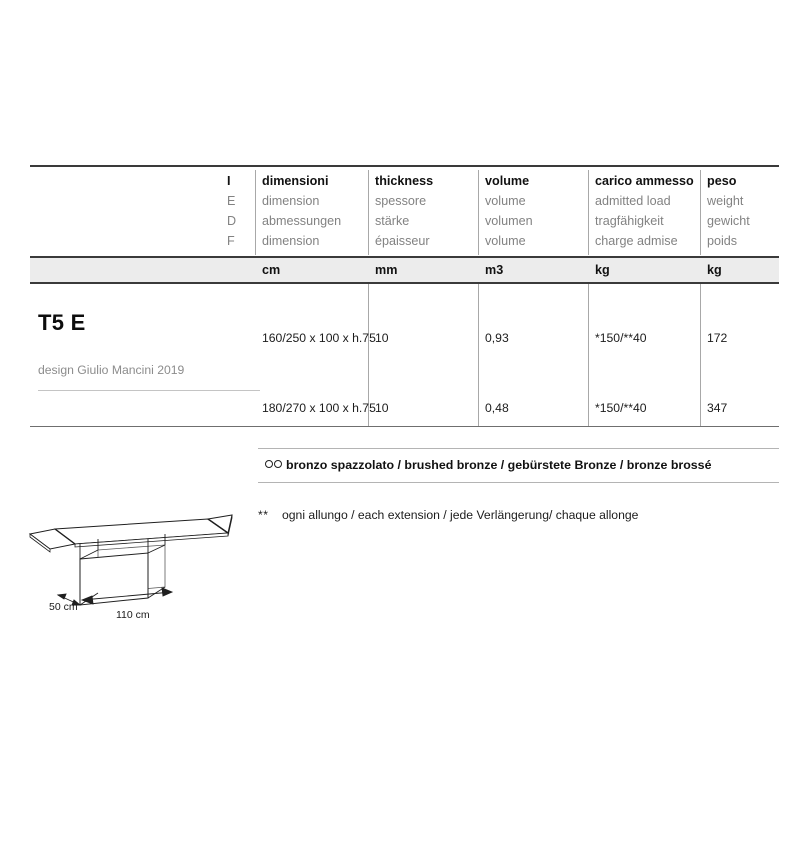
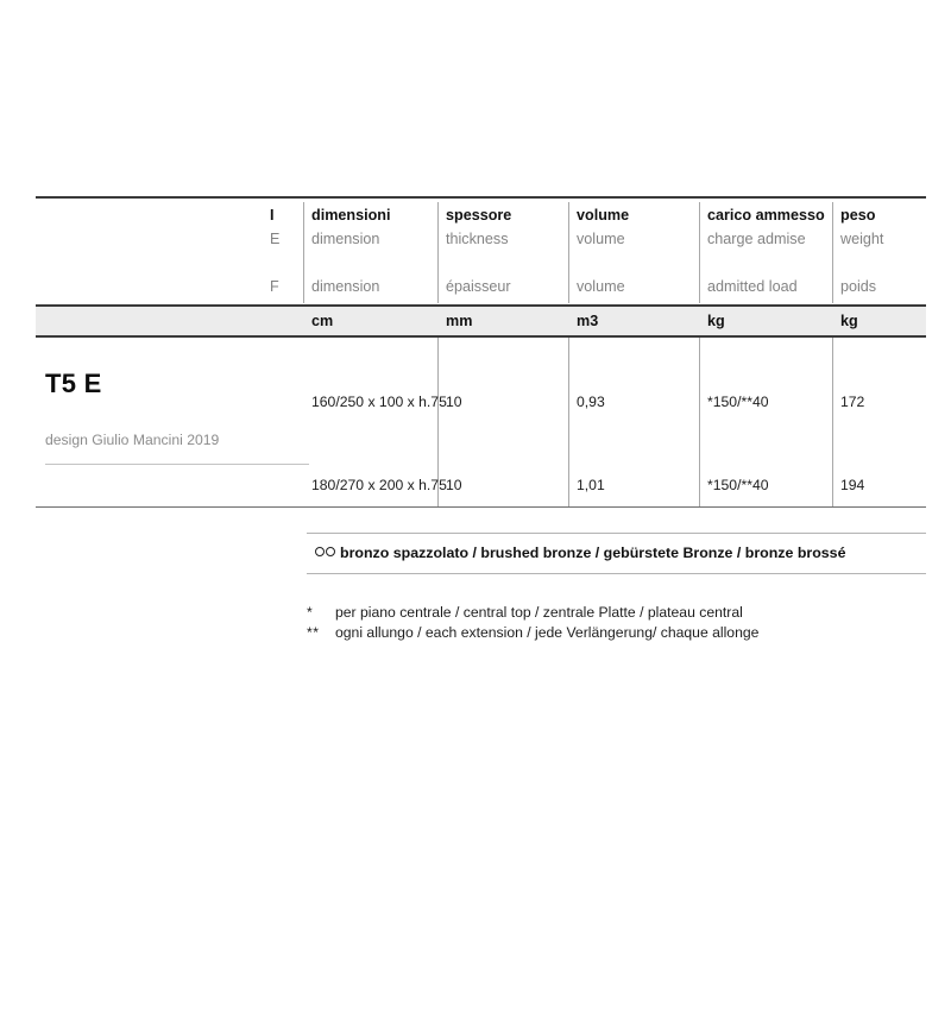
  I
  dimensioni
- thickness
+ spessore
  volume
  carico ammesso
  peso
  E
  dimension
- spessore
+ thickness
  volume
- admitted load
+ charge admise
  weight
- D
- abmessungen
- stärke
- volumen
- tragfähigkeit
- gewicht
  F
  dimension
  épaisseur
  volume
- charge admise
+ admitted load
  poids
  cm
  mm
  m3
  kg
  kg
  T5 E
  design Giulio Mancini 2019
  160/250 x 100 x h.75
  10
  0,93
  *150/**40
  172
- 180/270 x 100 x h.75
+ 180/270 x 200 x h.75
  10
- 0,48
+ 1,01
  *150/**40
- 347
+ 194
  bronzo spazzolato / brushed bronze / gebürstete Bronze / bronze brossé
+ *
+ per piano centrale / central top / zentrale Platte / plateau central
  **
  ogni allungo / each extension / jede Verlängerung/ chaque allonge
- 50 cm
- 110 cm
